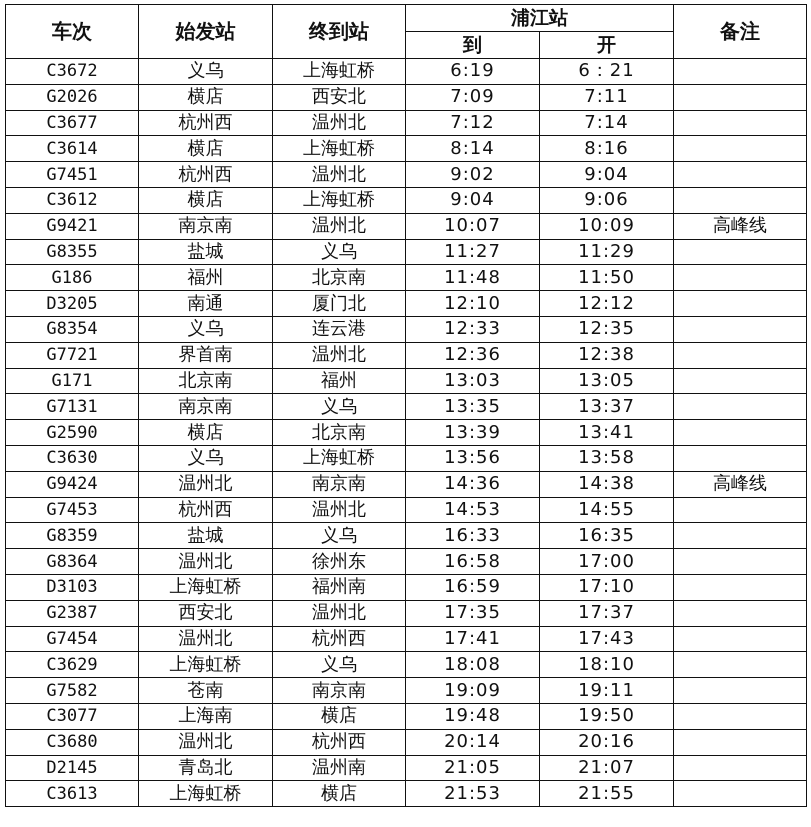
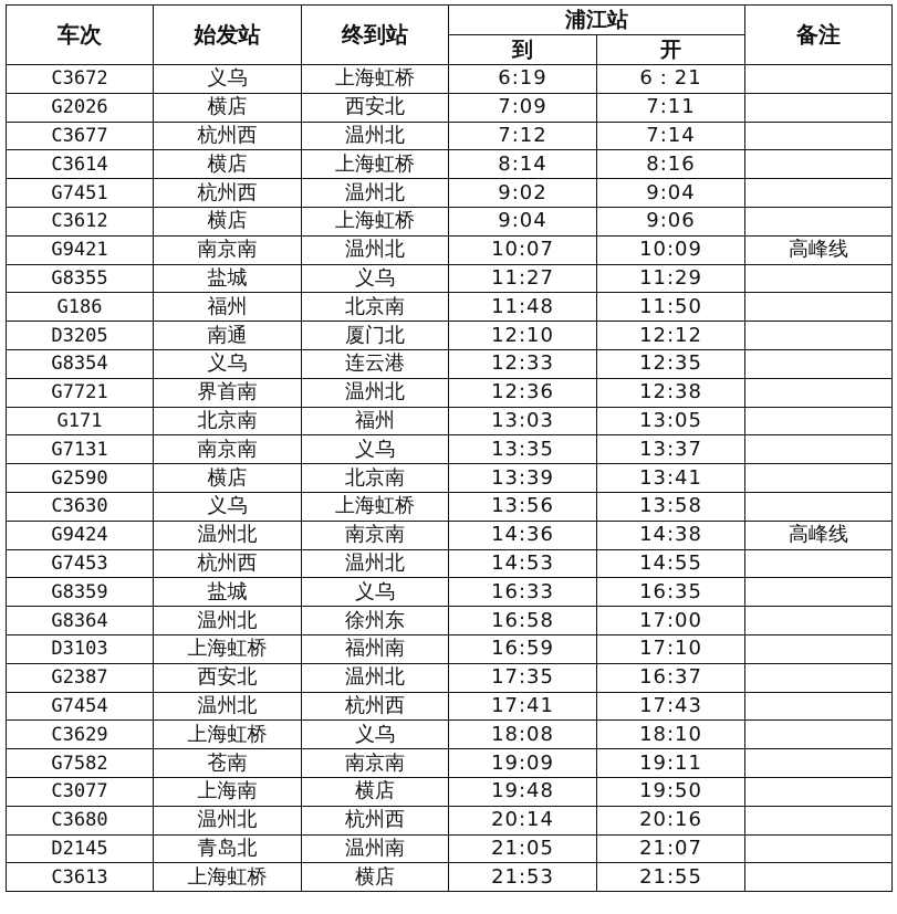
  车次	始发站	终到站	浦江站	备注
  到	开
  C3672	义乌	上海虹桥	6:19	6：21
  G2026	横店	西安北	7:09	7:11
  C3677	杭州西	温州北	7:12	7:14
  C3614	横店	上海虹桥	8:14	8:16
  G7451	杭州西	温州北	9:02	9:04
  C3612	横店	上海虹桥	9:04	9:06
  G9421	南京南	温州北	10:07	10:09	高峰线
  G8355	盐城	义乌	11:27	11:29
  G186	福州	北京南	11:48	11:50
  D3205	南通	厦门北	12:10	12:12
  G8354	义乌	连云港	12:33	12:35
  G7721	界首南	温州北	12:36	12:38
  G171	北京南	福州	13:03	13:05
  G7131	南京南	义乌	13:35	13:37
  G2590	横店	北京南	13:39	13:41
  C3630	义乌	上海虹桥	13:56	13:58
  G9424	温州北	南京南	14:36	14:38	高峰线
  G7453	杭州西	温州北	14:53	14:55
  G8359	盐城	义乌	16:33	16:35
  G8364	温州北	徐州东	16:58	17:00
  D3103	上海虹桥	福州南	16:59	17:10
- G2387	西安北	温州北	17:35	17:37
+ G2387	西安北	温州北	17:35	16:37
  G7454	温州北	杭州西	17:41	17:43
  C3629	上海虹桥	义乌	18:08	18:10
  G7582	苍南	南京南	19:09	19:11
  C3077	上海南	横店	19:48	19:50
  C3680	温州北	杭州西	20:14	20:16
  D2145	青岛北	温州南	21:05	21:07
  C3613	上海虹桥	横店	21:53	21:55
